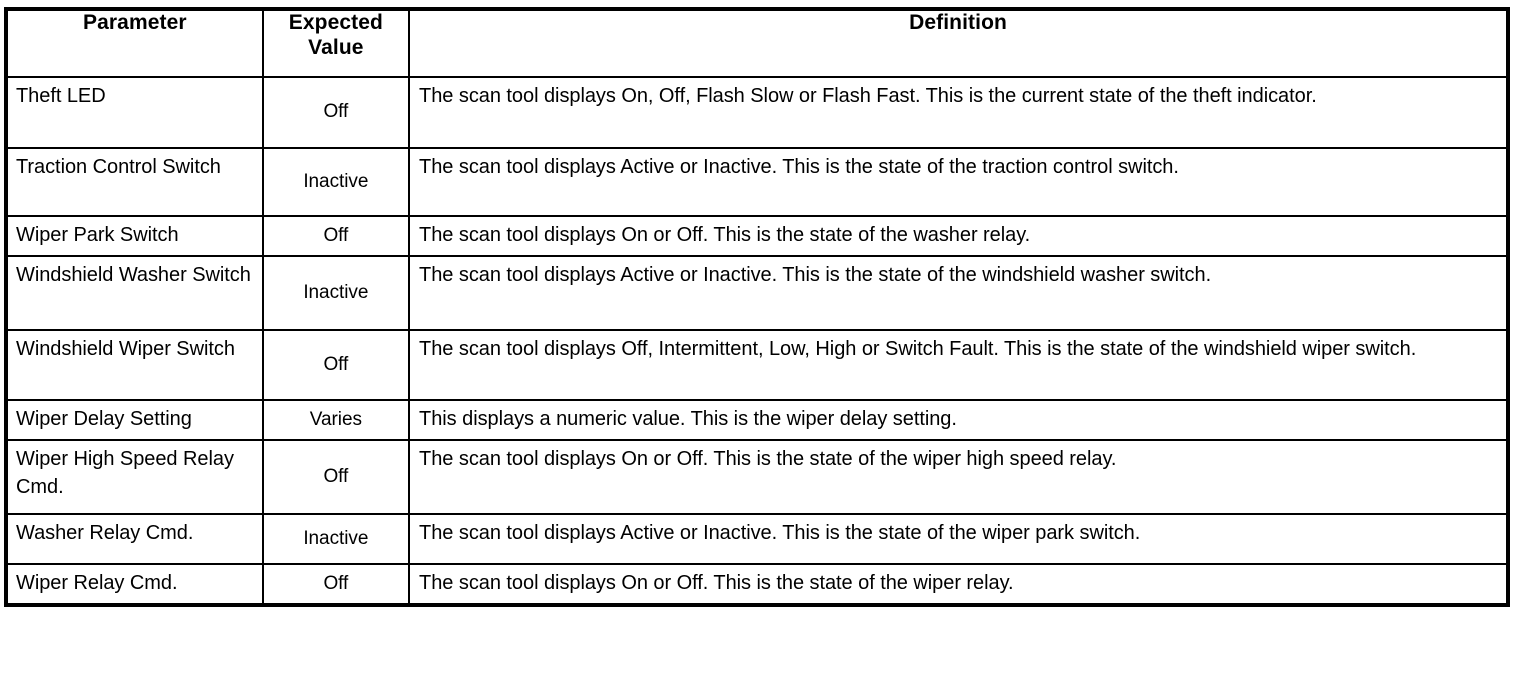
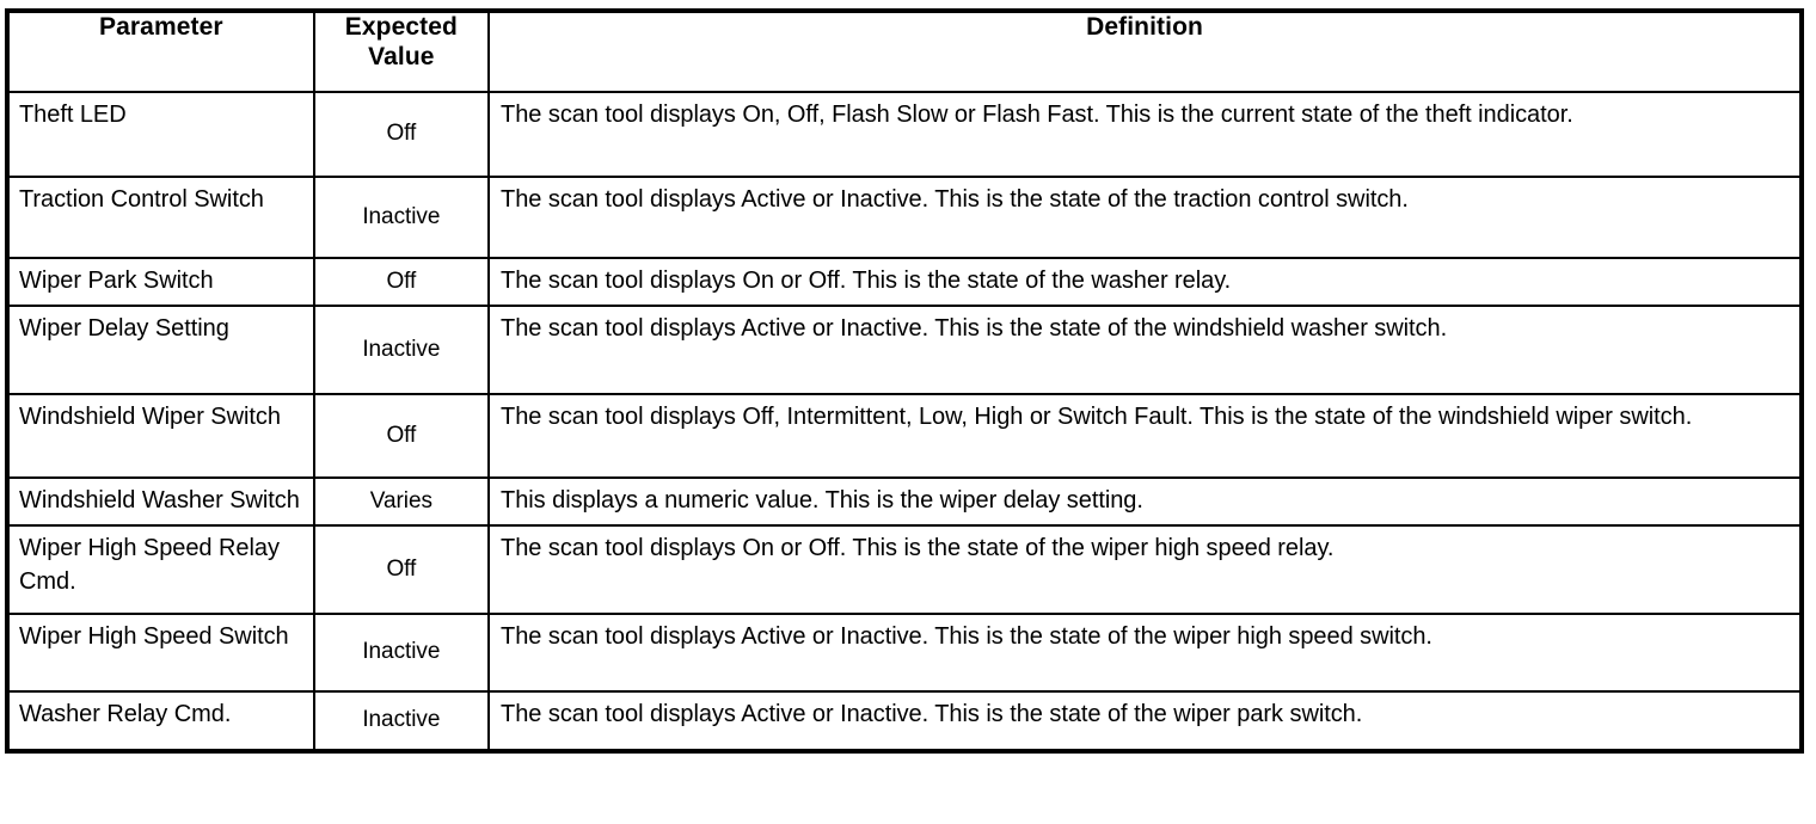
  Parameter	Expected Value	Definition
  Theft LED	Off	The scan tool displays On, Off, Flash Slow or Flash Fast. This is the current state of the theft indicator.
  Traction Control Switch	Inactive	The scan tool displays Active or Inactive. This is the state of the traction control switch.
  Wiper Park Switch	Off	The scan tool displays On or Off. This is the state of the washer relay.
- Windshield Washer Switch	Inactive	The scan tool displays Active or Inactive. This is the state of the windshield washer switch.
+ Wiper Delay Setting	Inactive	The scan tool displays Active or Inactive. This is the state of the windshield washer switch.
  Windshield Wiper Switch	Off	The scan tool displays Off, Intermittent, Low, High or Switch Fault. This is the state of the windshield wiper switch.
- Wiper Delay Setting	Varies	This displays a numeric value. This is the wiper delay setting.
+ Windshield Washer Switch	Varies	This displays a numeric value. This is the wiper delay setting.
  Wiper High Speed Relay Cmd.	Off	The scan tool displays On or Off. This is the state of the wiper high speed relay.
+ Wiper High Speed Switch	Inactive	The scan tool displays Active or Inactive. This is the state of the wiper high speed switch.
  Washer Relay Cmd.	Inactive	The scan tool displays Active or Inactive. This is the state of the wiper park switch.
- Wiper Relay Cmd.	Off	The scan tool displays On or Off. This is the state of the wiper relay.
